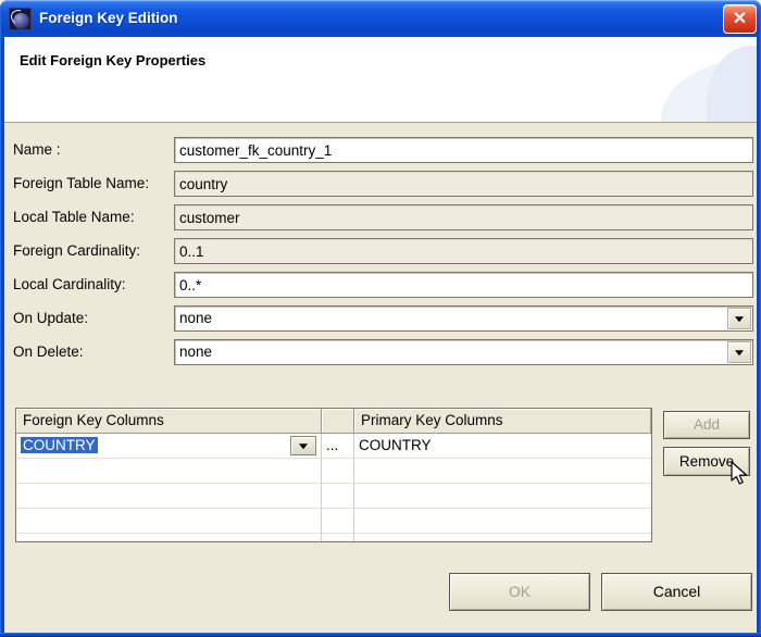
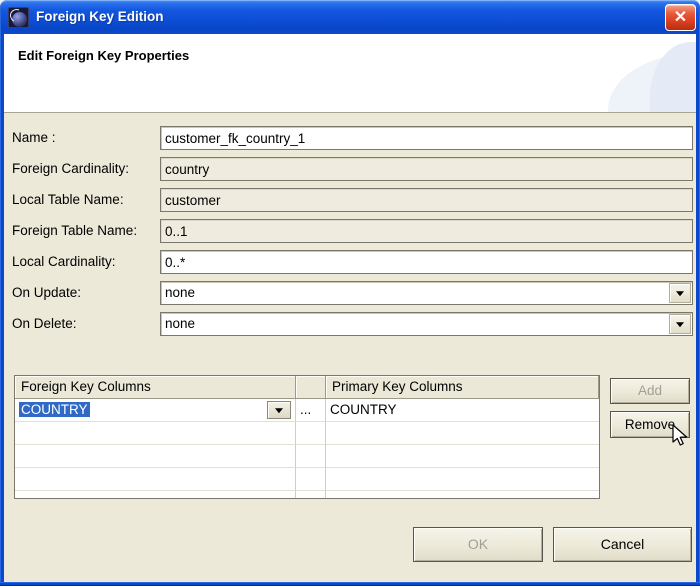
  Foreign Key Edition
  ✕
  Edit Foreign Key Properties
  Name :
  customer_fk_country_1
- Foreign Table Name:
+ Foreign Cardinality:
  country
  Local Table Name:
  customer
- Foreign Cardinality:
+ Foreign Table Name:
  0..1
  Local Cardinality:
  0..*
  On Update:
  none
  On Delete:
  none
  Foreign Key Columns
  Primary Key Columns
  COUNTRY
  ...
  COUNTRY
  Add
  Remove
  OK
  Cancel
